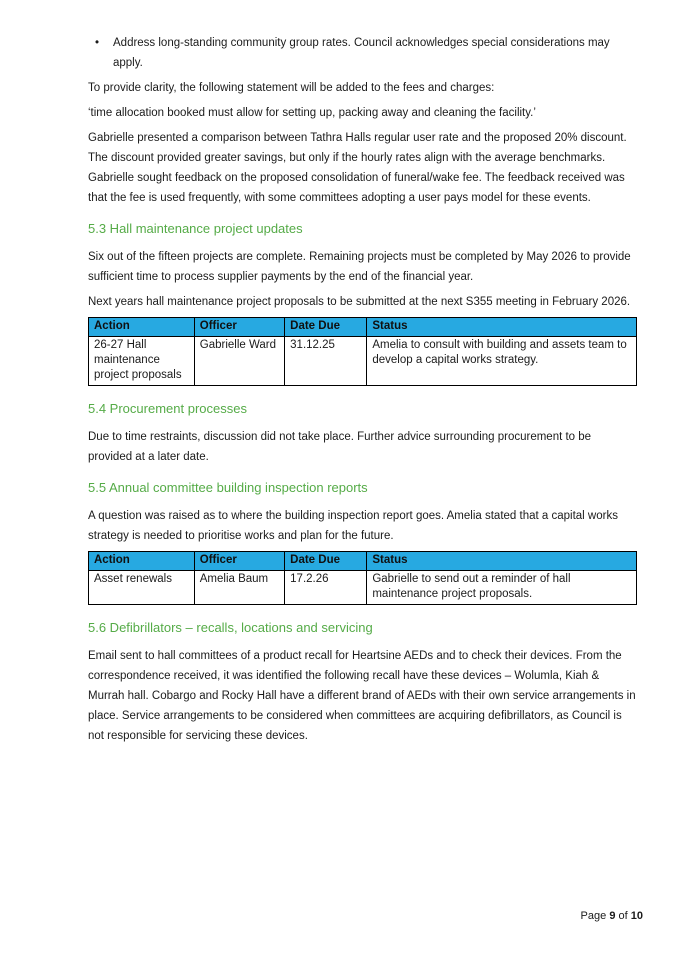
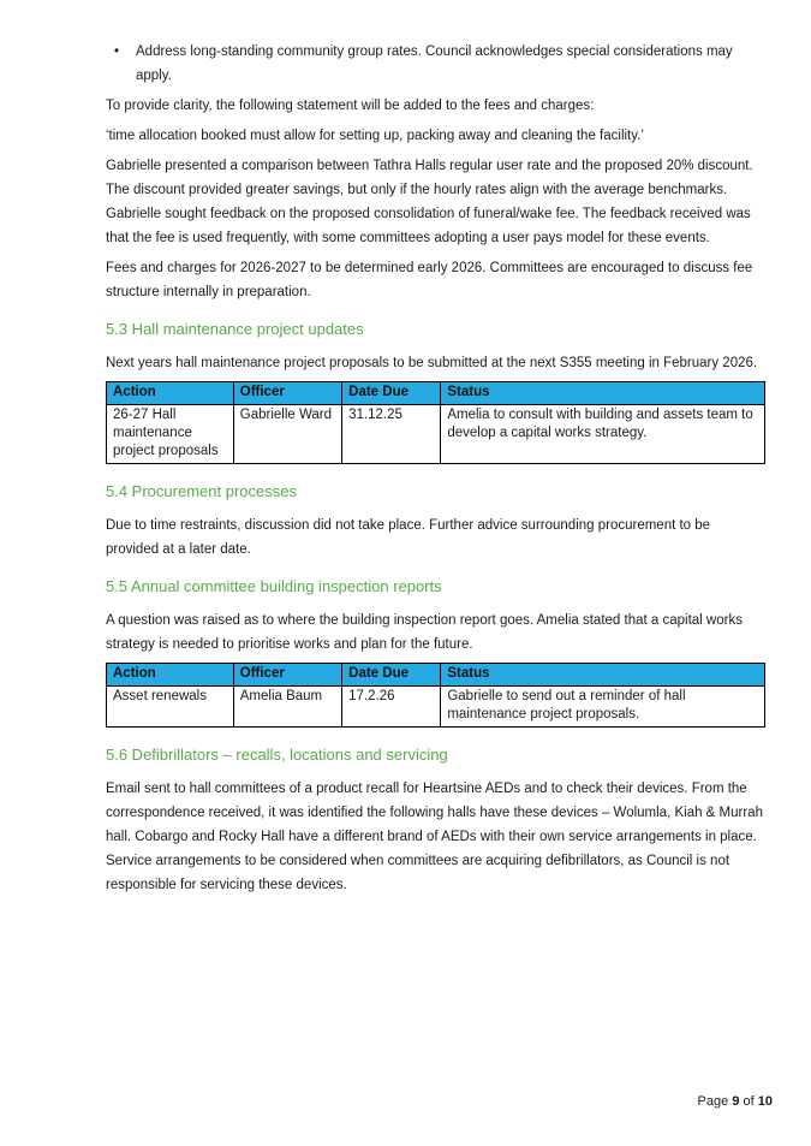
  •
  Address long-standing community group rates. Council acknowledges special considerations may apply.
  To provide clarity, the following statement will be added to the fees and charges:
  ‘time allocation booked must allow for setting up, packing away and cleaning the facility.’
  Gabrielle presented a comparison between Tathra Halls regular user rate and the proposed 20% discount. The discount provided greater savings, but only if the hourly rates align with the average benchmarks. Gabrielle sought feedback on the proposed consolidation of funeral/wake fee. The feedback received was that the fee is used frequently, with some committees adopting a user pays model for these events.
+ Fees and charges for 2026-2027 to be determined early 2026. Committees are encouraged to discuss fee structure internally in preparation.
  5.3 Hall maintenance project updates
- Six out of the fifteen projects are complete. Remaining projects must be completed by May 2026 to provide sufficient time to process supplier payments by the end of the financial year.
  Next years hall maintenance project proposals to be submitted at the next S355 meeting in February 2026.
  Action	Officer	Date Due	Status
  26-27 Hall maintenance project proposals	Gabrielle Ward	31.12.25	Amelia to consult with building and assets team to develop a capital works strategy.
  5.4 Procurement processes
  Due to time restraints, discussion did not take place. Further advice surrounding procurement to be provided at a later date.
  5.5 Annual committee building inspection reports
  A question was raised as to where the building inspection report goes. Amelia stated that a capital works strategy is needed to prioritise works and plan for the future.
  Action	Officer	Date Due	Status
  Asset renewals	Amelia Baum	17.2.26	Gabrielle to send out a reminder of hall maintenance project proposals.
  5.6 Defibrillators – recalls, locations and servicing
- Email sent to hall committees of a product recall for Heartsine AEDs and to check their devices. From the correspondence received, it was identified the following recall have these devices – Wolumla, Kiah & Murrah hall. Cobargo and Rocky Hall have a different brand of AEDs with their own service arrangements in place. Service arrangements to be considered when committees are acquiring defibrillators, as Council is not responsible for servicing these devices.
+ Email sent to hall committees of a product recall for Heartsine AEDs and to check their devices. From the correspondence received, it was identified the following halls have these devices – Wolumla, Kiah & Murrah hall. Cobargo and Rocky Hall have a different brand of AEDs with their own service arrangements in place. Service arrangements to be considered when committees are acquiring defibrillators, as Council is not responsible for servicing these devices.
  Page 9 of 10
